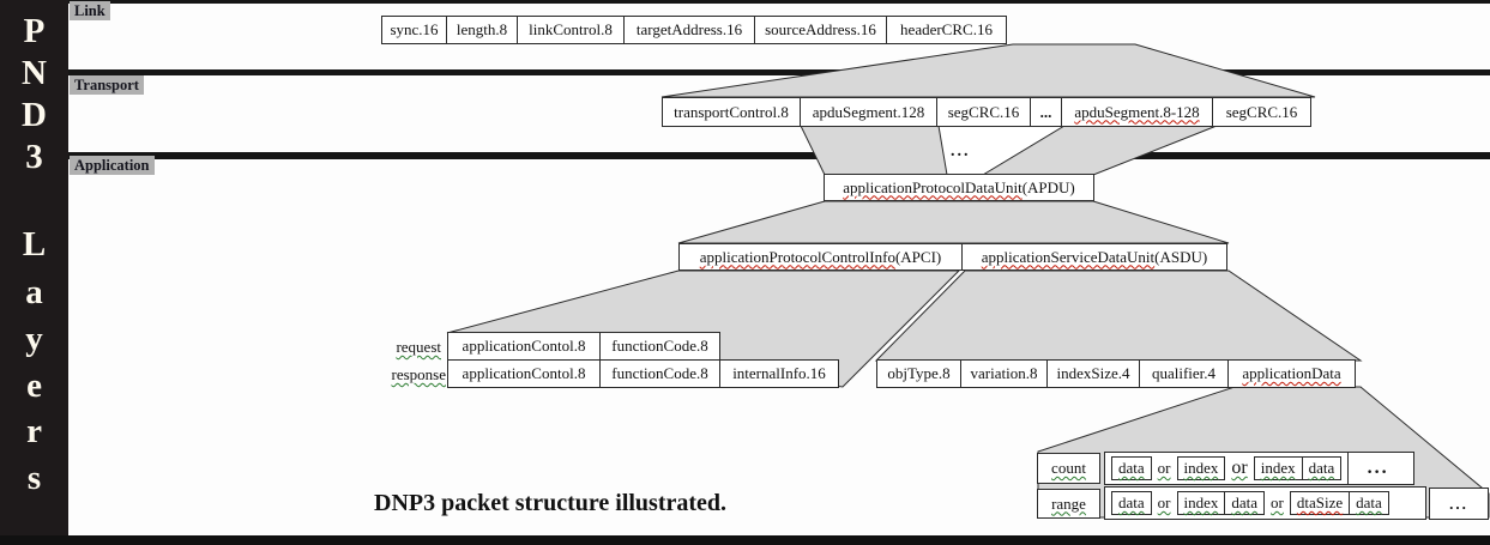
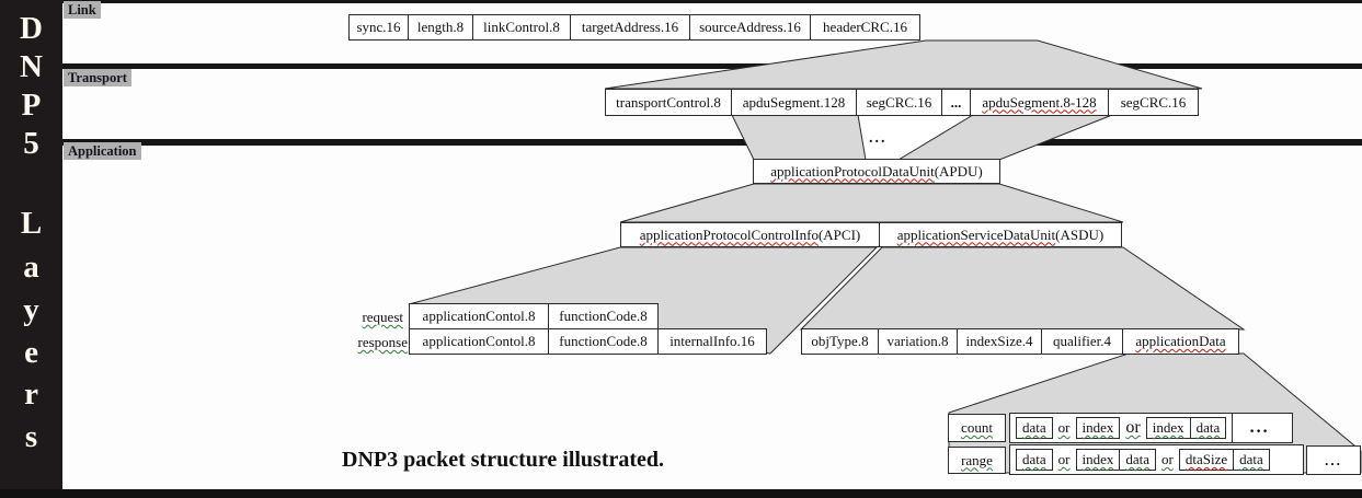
- P
+ D
  N
- D
+ P
- 3
+ 5
  L
  a
  y
  e
  r
  s
  Link
  Transport
  Application
  sync.16
  length.8
  linkControl.8
  targetAddress.16
  sourceAddress.16
  headerCRC.16
  transportControl.8
  apduSegment.128
  segCRC.16
  ...
  apduSegment.8-128
  segCRC.16
  ...
  applicationProtocolDataUnit
  (APDU)
  applicationProtocolControlInfo
  (APCI)
  applicationServiceDataUnit
  (ASDU)
  request
  applicationContol.8
  functionCode.8
  response
  applicationContol.8
  functionCode.8
  internalInfo.16
  objType.8
  variation.8
  indexSize.4
  qualifier.4
  applicationData
  count
  data
  or
  index
  or
  index
  data
  ...
  range
  data
  or
  index
  data
  or
  dtaSize
  data
  ...
  DNP3 packet structure illustrated.
